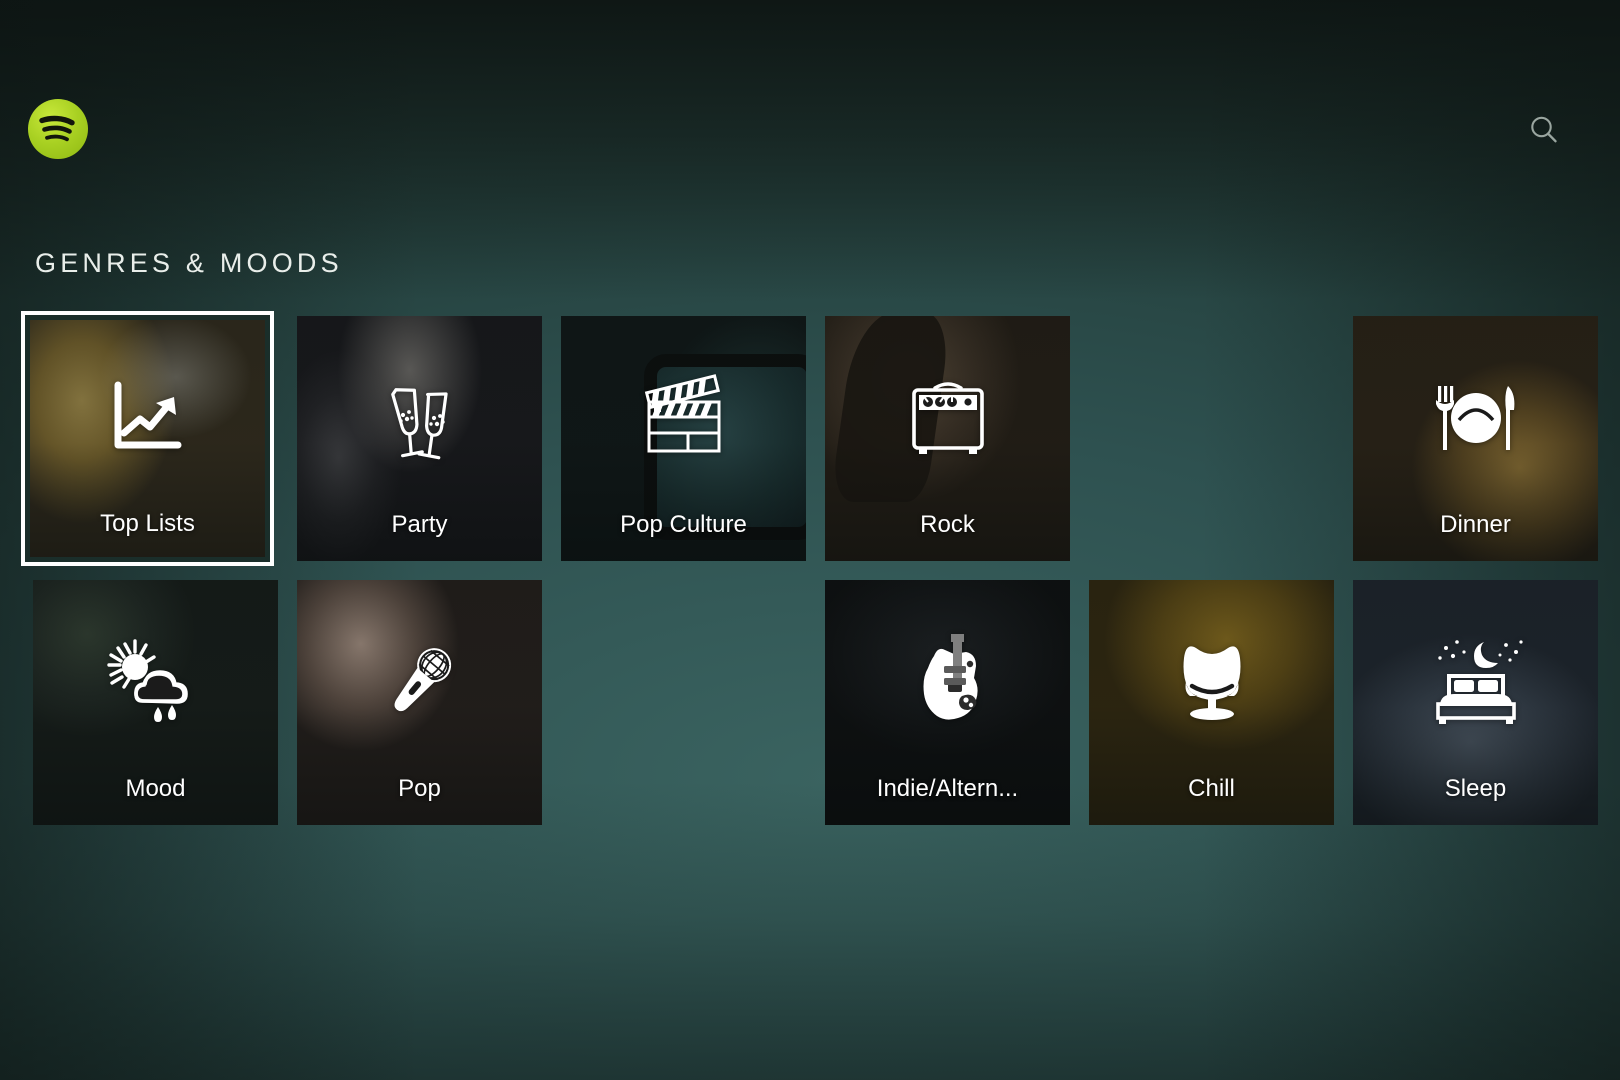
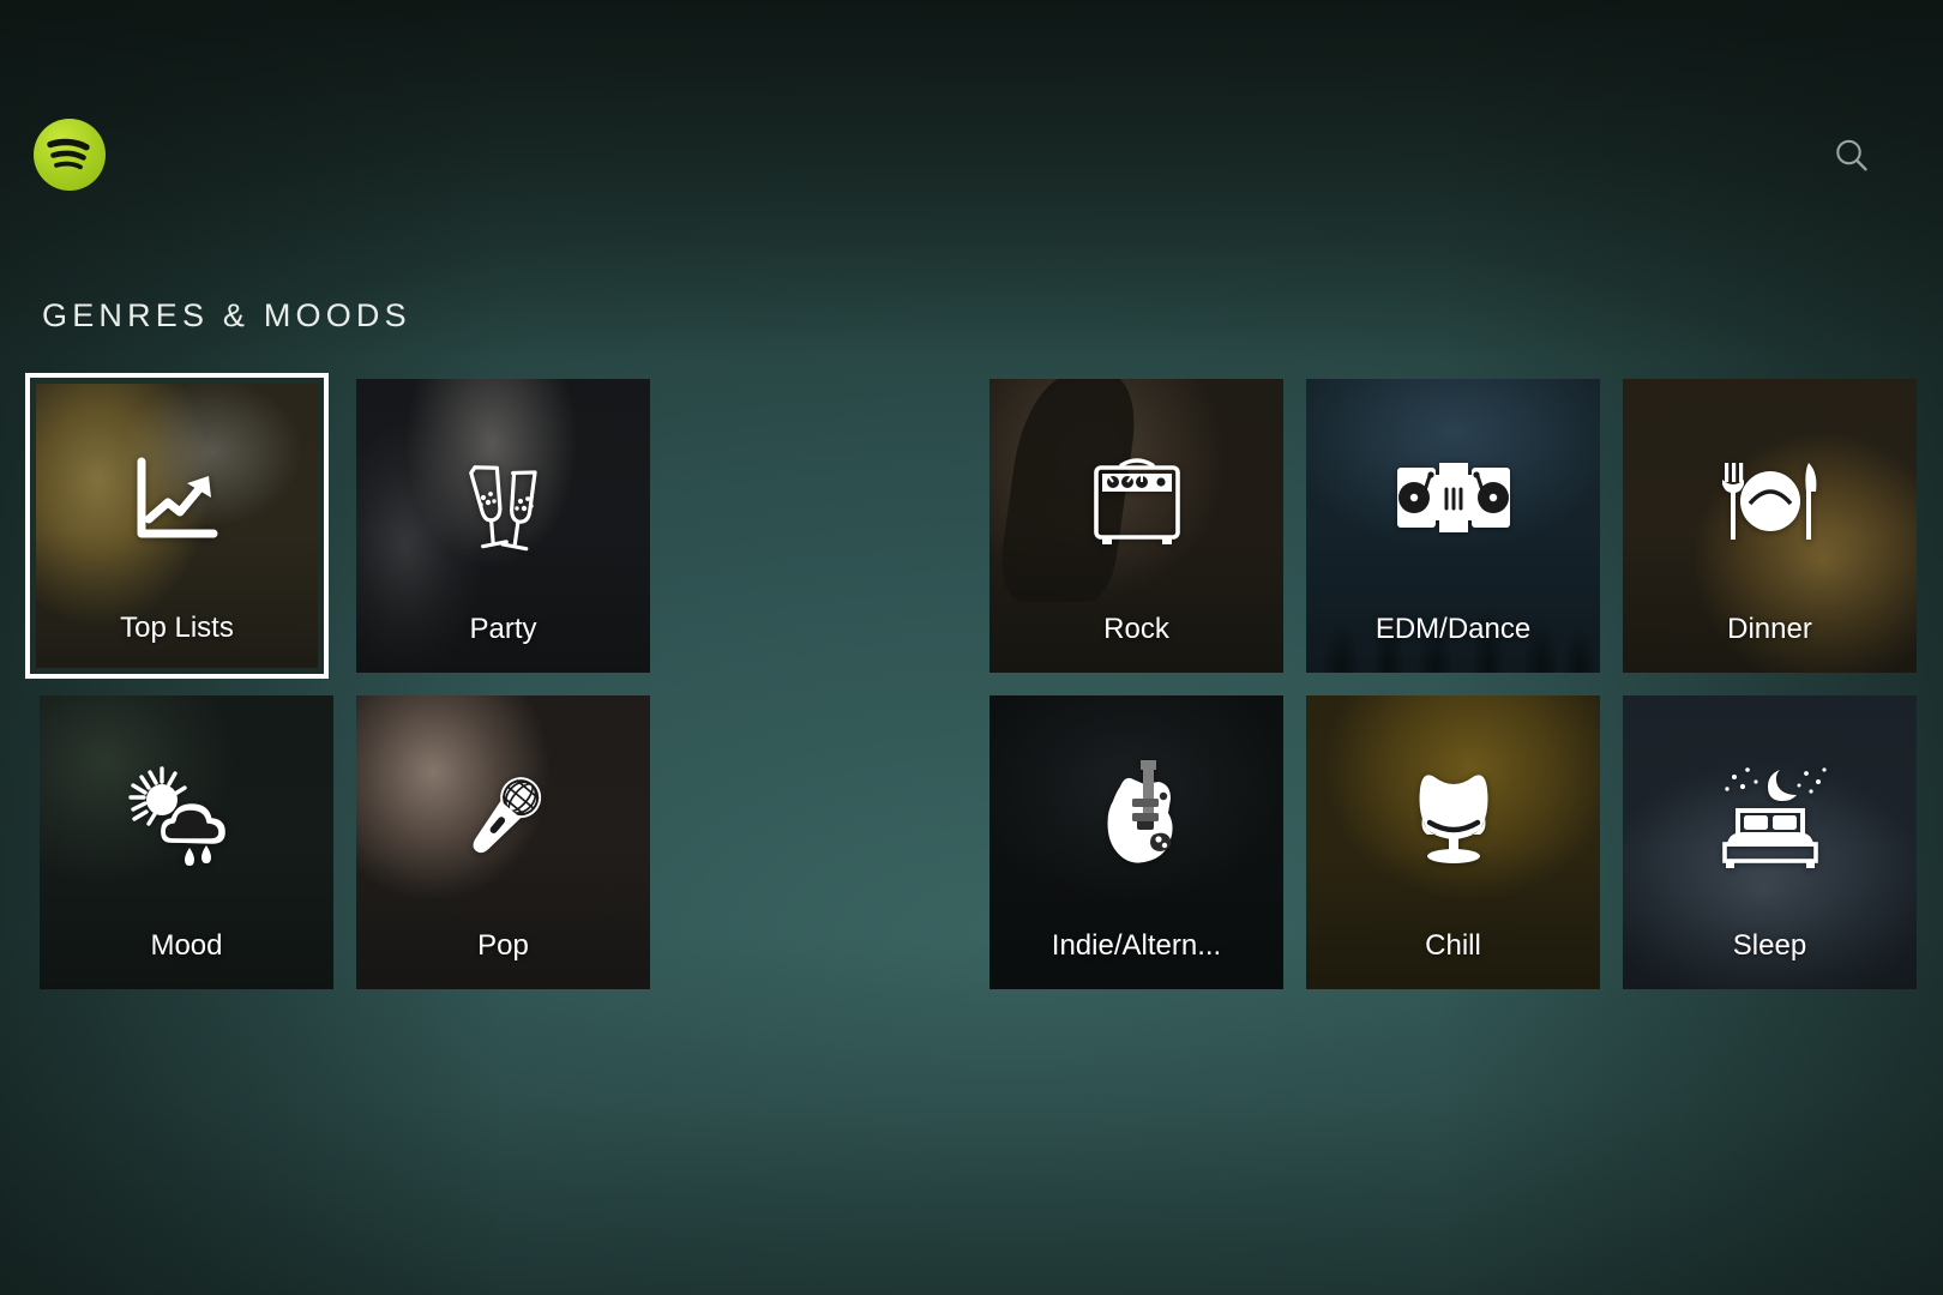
  GENRES & MOODS
  Top Lists
  Party
- Pop Culture
  Rock
+ EDM/Dance
  Dinner
  Mood
  Pop
  Indie/Altern...
  Chill
  Sleep
